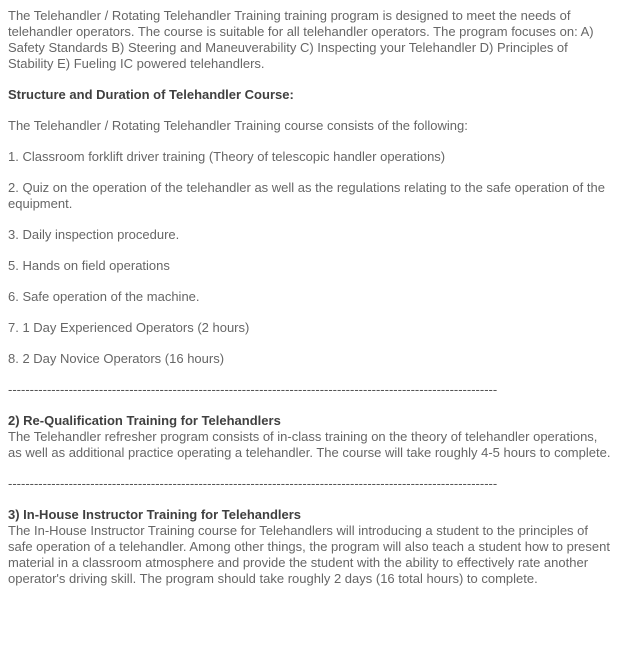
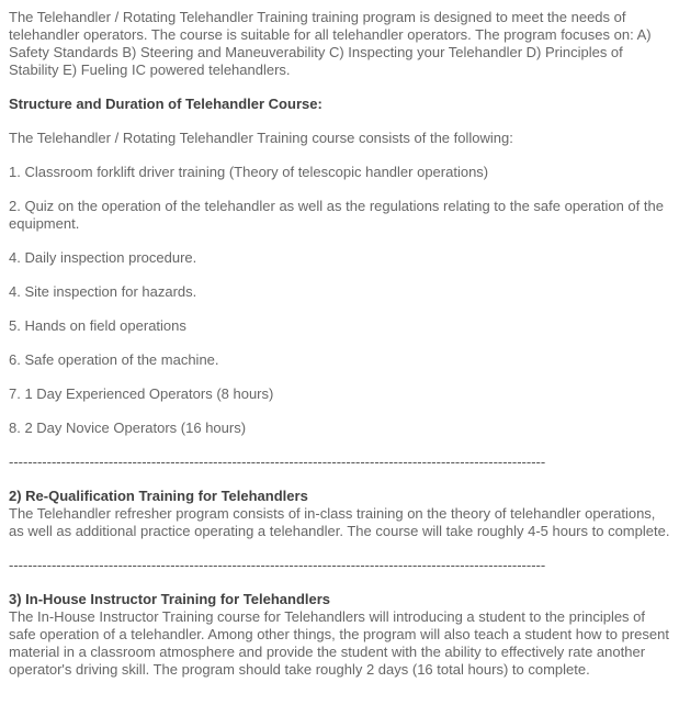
  The Telehandler / Rotating Telehandler Training training program is designed to meet the needs of telehandler operators. The course is suitable for all telehandler operators. The program focuses on: A) Safety Standards B) Steering and Maneuverability C) Inspecting your Telehandler D) Principles of Stability E) Fueling IC powered telehandlers.
  Structure and Duration of Telehandler Course:
  The Telehandler / Rotating Telehandler Training course consists of the following:
  1. Classroom forklift driver training (Theory of telescopic handler operations)
  2. Quiz on the operation of the telehandler as well as the regulations relating to the safe operation of the equipment.
- 3. Daily inspection procedure.
+ 4. Daily inspection procedure.
+ 4. Site inspection for hazards.
  5. Hands on field operations
  6. Safe operation of the machine.
- 7. 1 Day Experienced Operators (2 hours)
+ 7. 1 Day Experienced Operators (8 hours)
  8. 2 Day Novice Operators (16 hours)
  -----------------------------------------------------------------------------------------------------------------
  2) Re-Qualification Training for Telehandlers
  The Telehandler refresher program consists of in-class training on the theory of telehandler operations, as well as additional practice operating a telehandler. The course will take roughly 4-5 hours to complete.
  -----------------------------------------------------------------------------------------------------------------
  3) In-House Instructor Training for Telehandlers
  The In-House Instructor Training course for Telehandlers will introducing a student to the principles of safe operation of a telehandler. Among other things, the program will also teach a student how to present material in a classroom atmosphere and provide the student with the ability to effectively rate another operator's driving skill. The program should take roughly 2 days (16 total hours) to complete.
